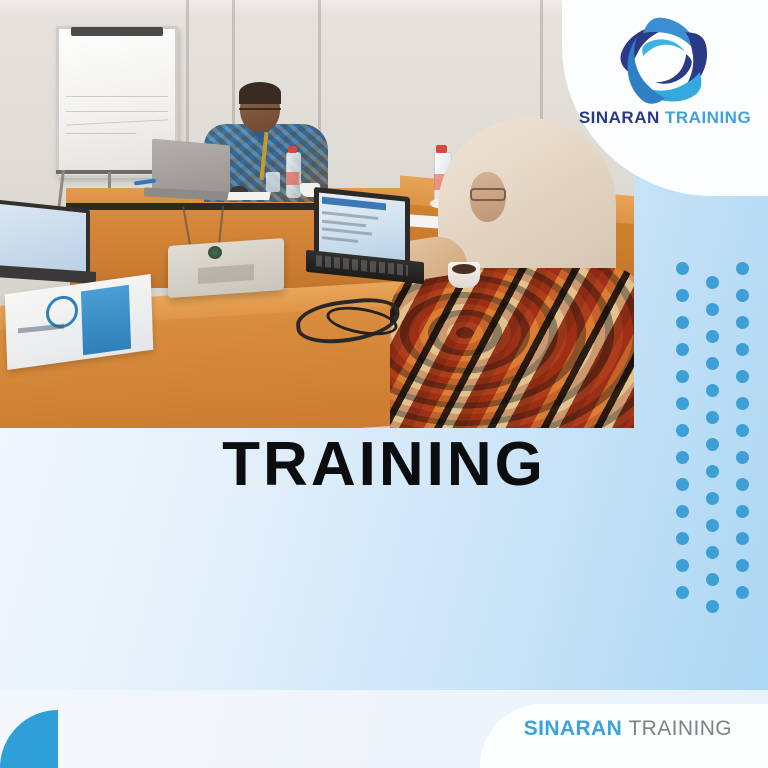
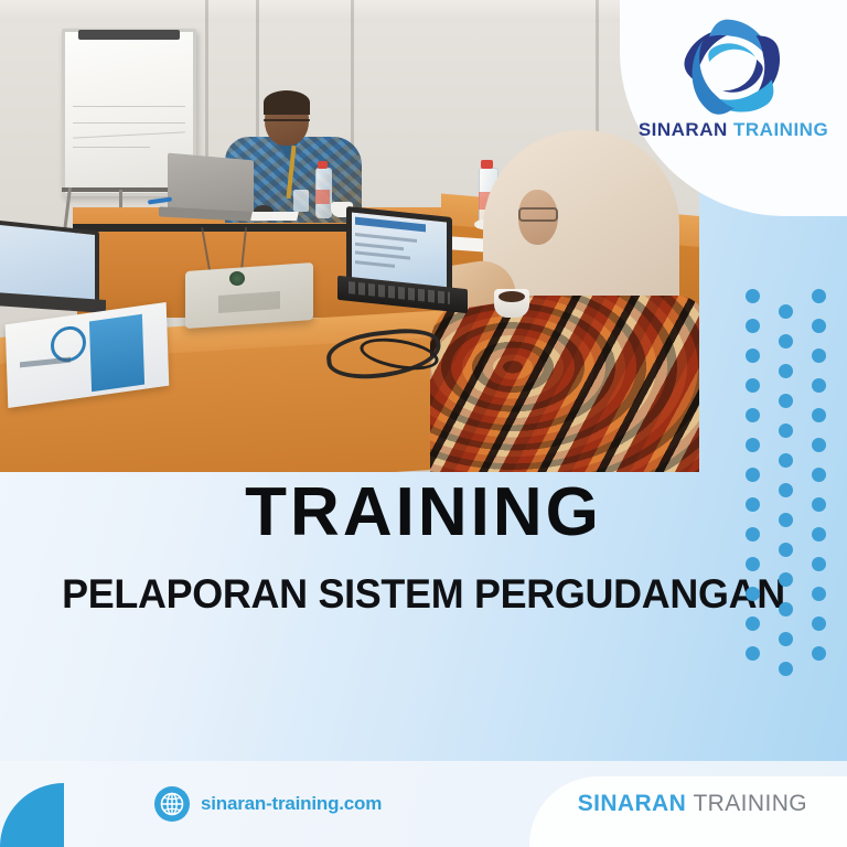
  SINARAN TRAINING
  TRAINING
+ PELAPORAN SISTEM PERGUDANGAN
+ sinaran-training.com
  SINARAN TRAINING
